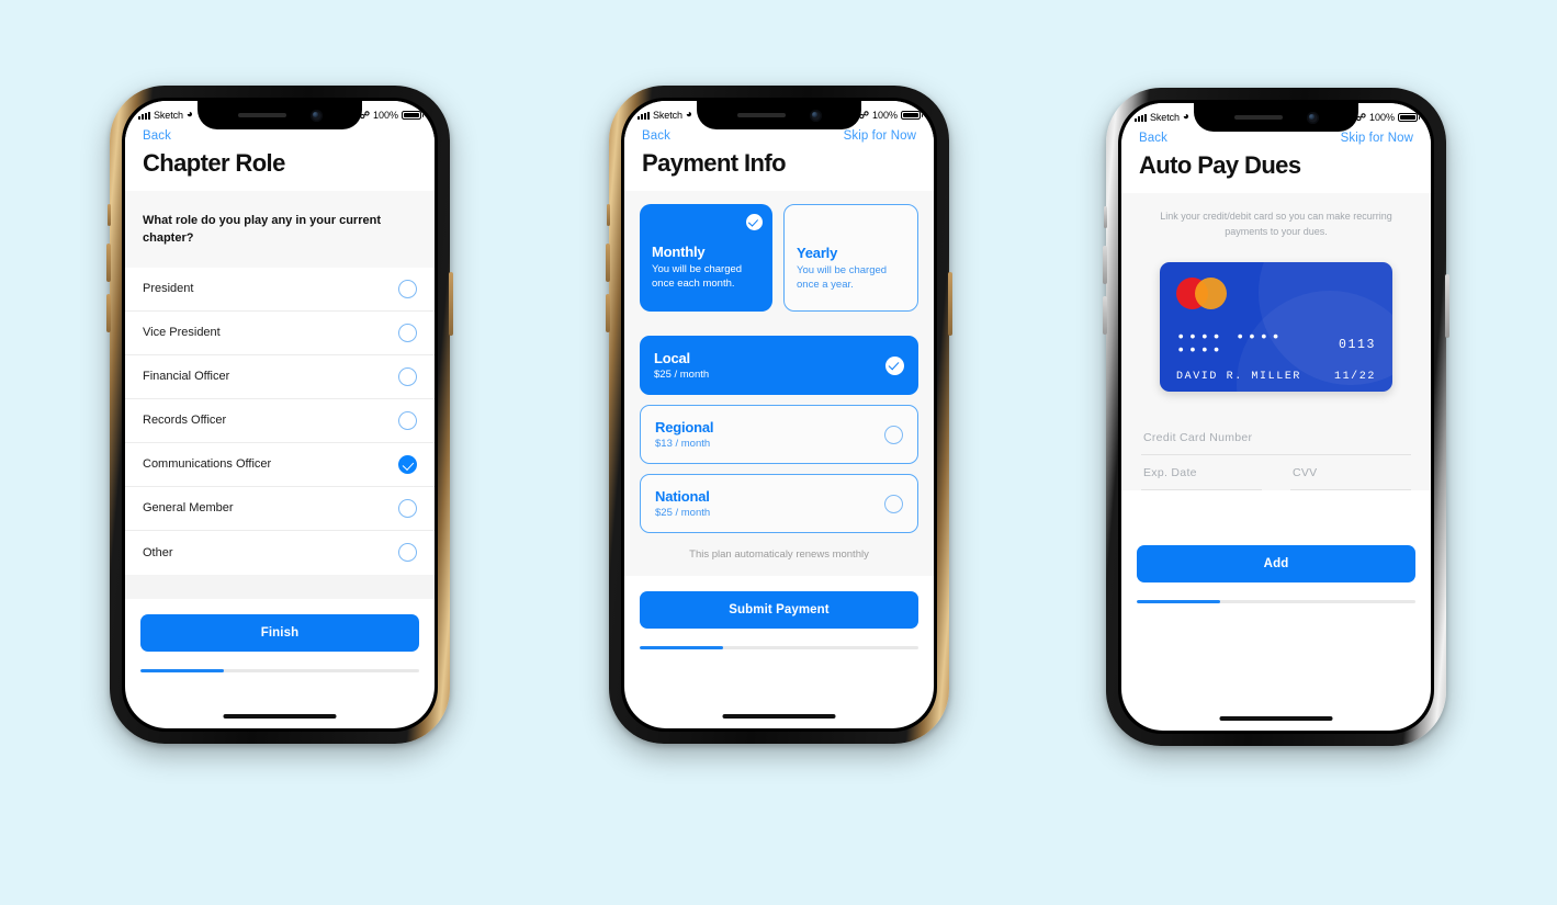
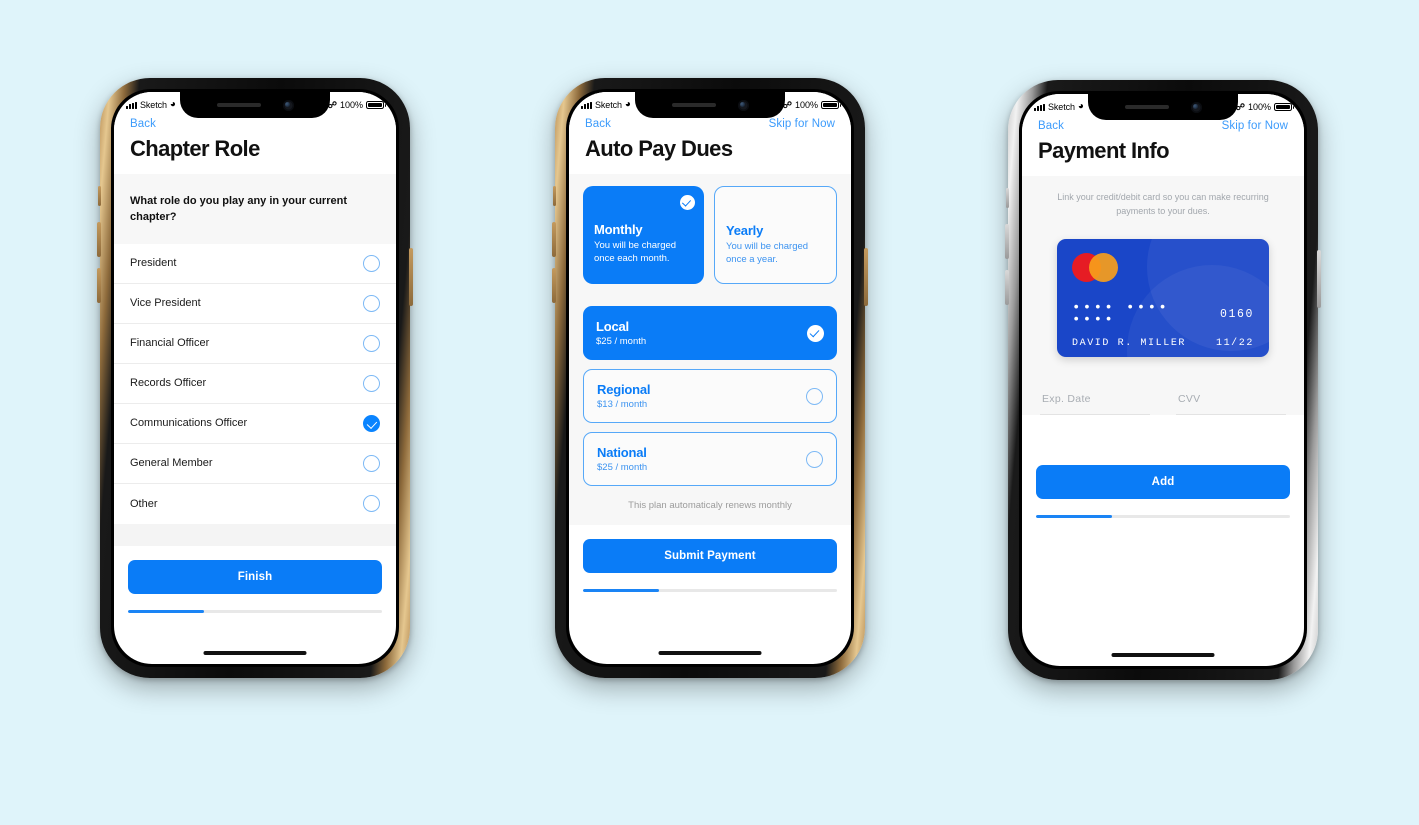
  Sketch
  ◕
  ☍
  100%
  Back
  Chapter Role
  What role do you play any in your current chapter?
  President
  Vice President
  Financial Officer
  Records Officer
  Communications Officer
  General Member
  Other
  Finish
  Sketch
  ◕
  ☍
  100%
  Back
  Skip for Now
- Payment Info
+ Auto Pay Dues
  Monthly
  You will be charged once each month.
  Yearly
  You will be charged once a year.
  Local
  $25 / month
  Regional
  $13 / month
  National
  $25 / month
  This plan automaticaly renews monthly
  Submit Payment
  Sketch
  ◕
  ☍
  100%
  Back
  Skip for Now
- Auto Pay Dues
+ Payment Info
  Link your credit/debit card so you can make recurring payments to your dues.
  •••• •••• ••••
- 0113
+ 0160
  DAVID R. MILLER
  11/22
- Credit Card Number
  Exp. Date
  CVV
  Add
